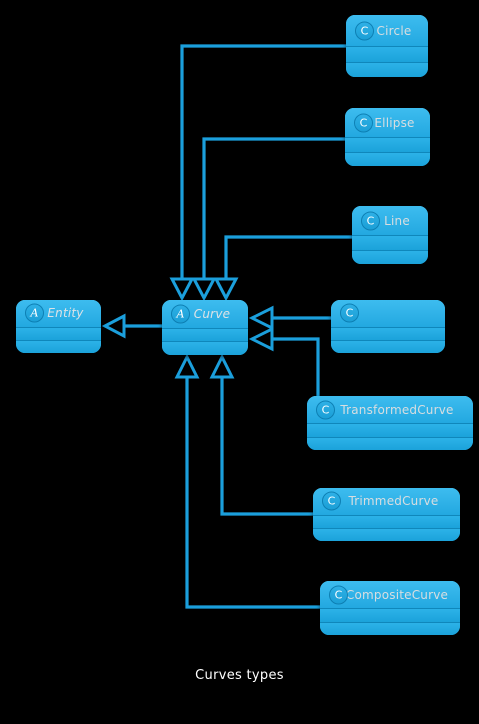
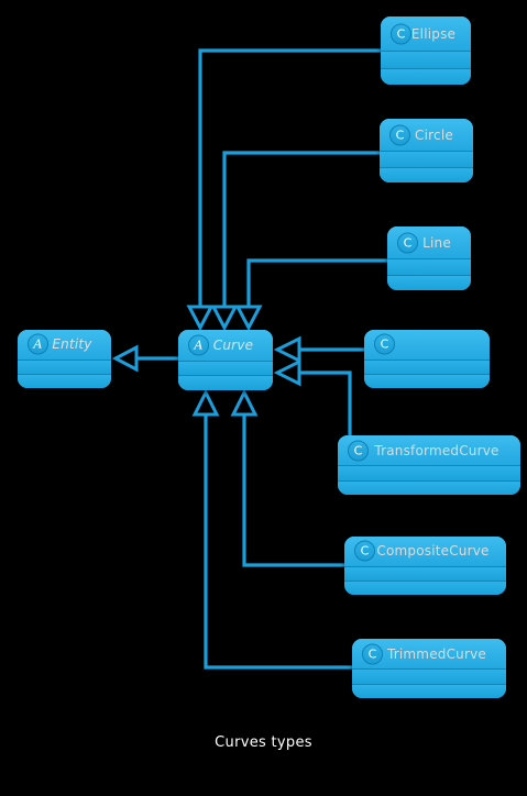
  A
  Entity
  A
  Curve
  C
- Circle
+ Ellipse
  C
- Ellipse
+ Circle
  C
  Line
  C
  C
  TransformedCurve
  C
- TrimmedCurve
+ CompositeCurve
  C
- CompositeCurve
+ TrimmedCurve
  Curves types
